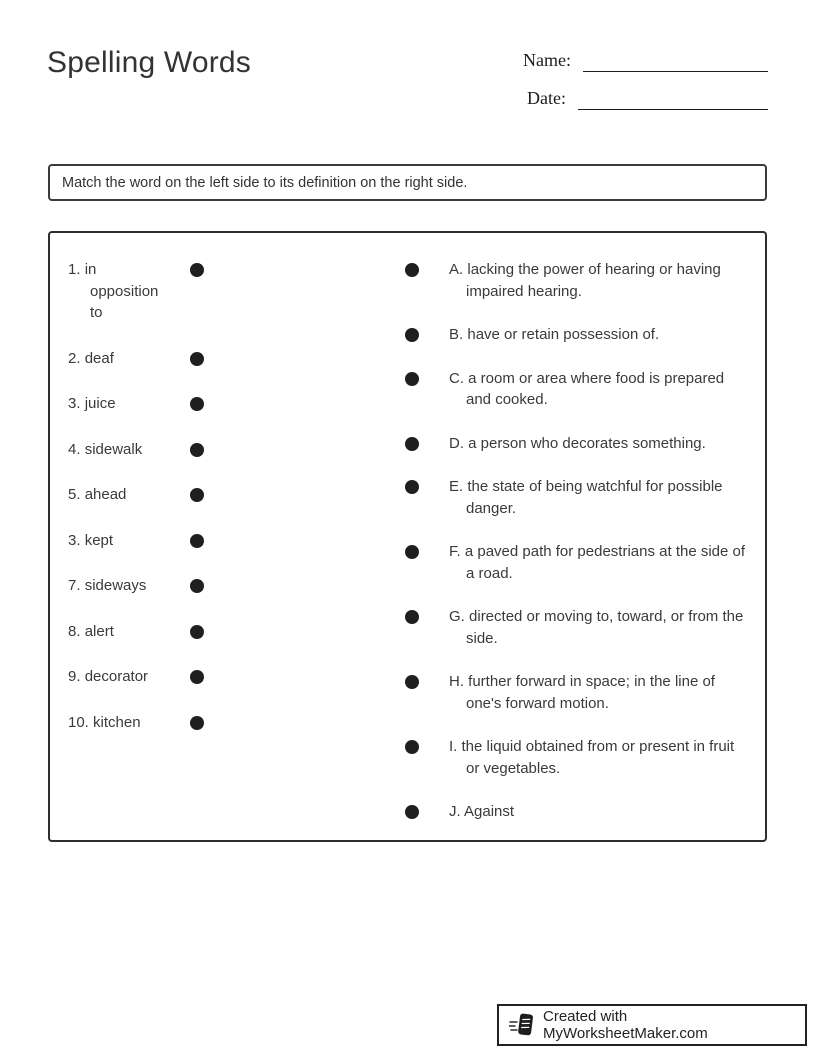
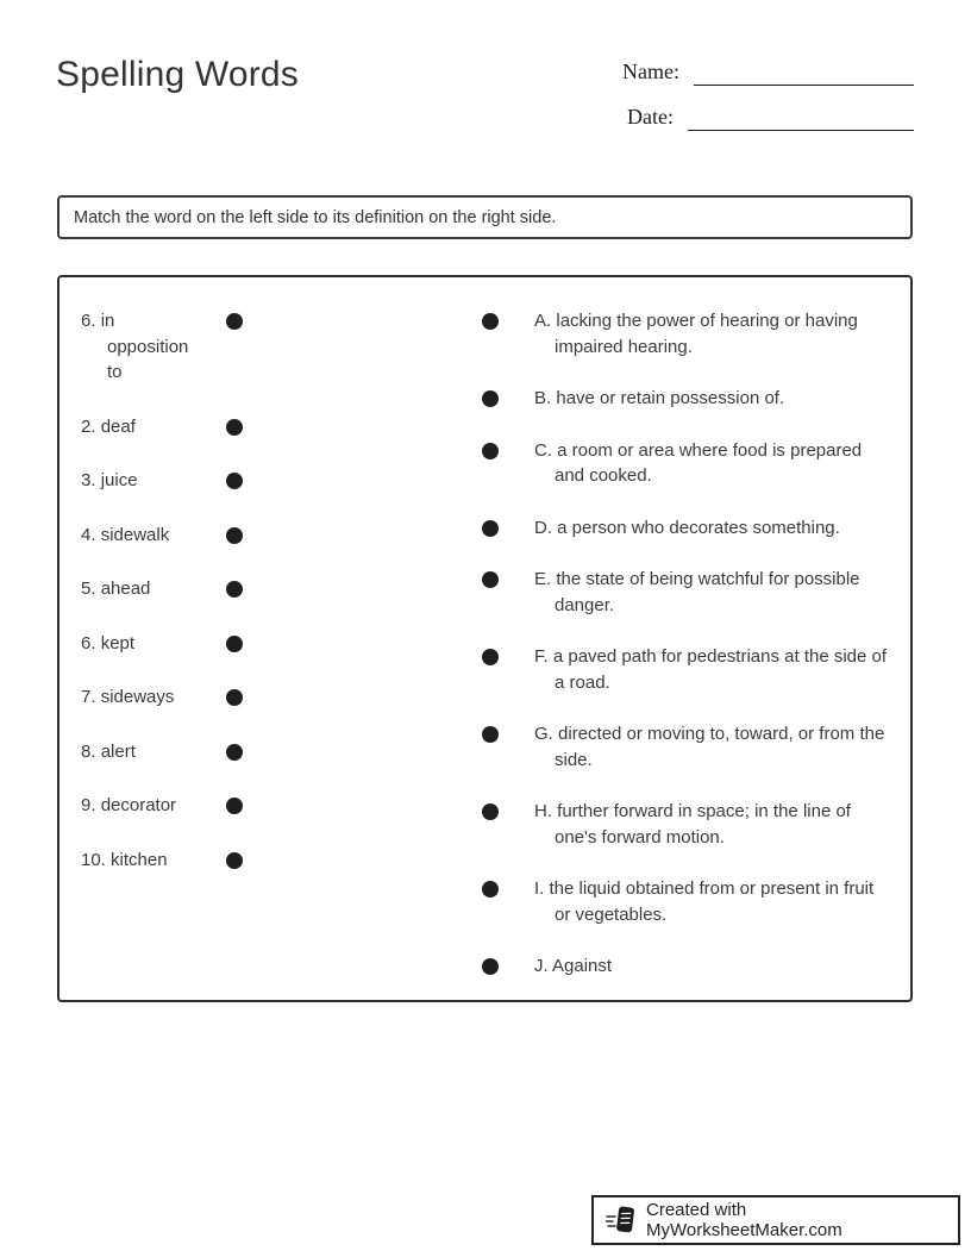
  Spelling Words
  Name:
  Date:
  Match the word on the left side to its definition on the right side.
- 1. in opposition to
+ 6. in opposition to
  2. deaf
  3. juice
  4. sidewalk
  5. ahead
- 3. kept
+ 6. kept
  7. sideways
  8. alert
  9. decorator
  10. kitchen
  A. lacking the power of hearing or having impaired hearing.
  B. have or retain possession of.
  C. a room or area where food is prepared and cooked.
  D. a person who decorates something.
  E. the state of being watchful for possible danger.
  F. a paved path for pedestrians at the side of a road.
  G. directed or moving to, toward, or from the side.
  H. further forward in space; in the line of one's forward motion.
  I. the liquid obtained from or present in fruit or vegetables.
  J. Against
  Created with MyWorksheetMaker.com
